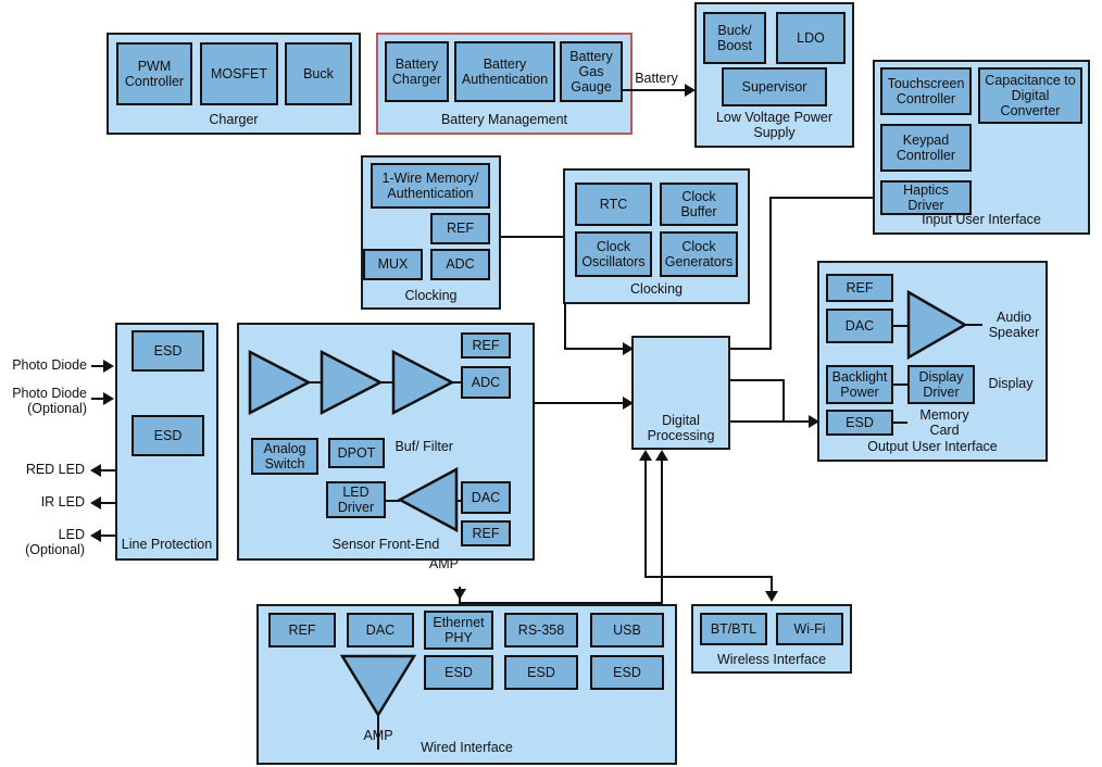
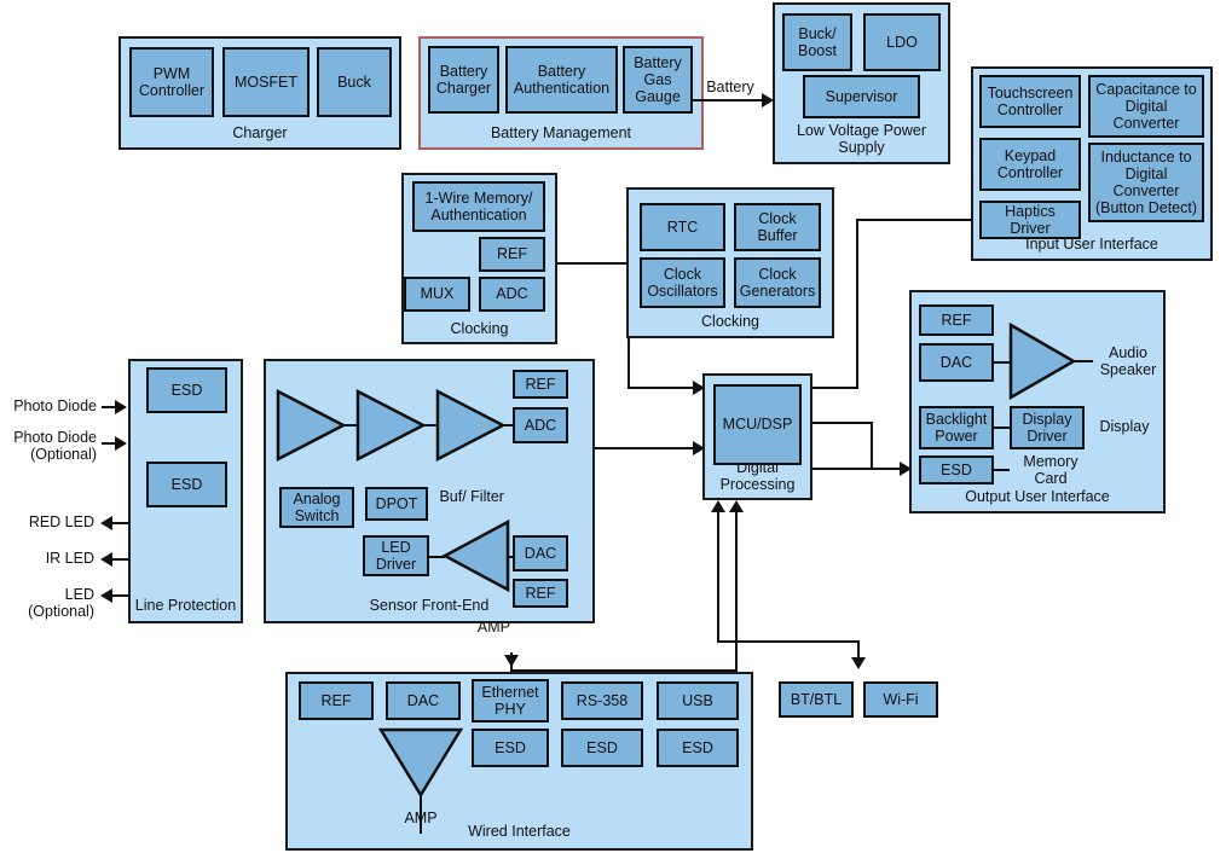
  Charger
  PWM Controller
  MOSFET
  Buck
  Battery Management
  Battery Charger
  Battery Authentication
  Battery Gas Gauge
  Battery
  Low Voltage Power Supply
  Buck/ Boost
  LDO
  Supervisor
  Input User Interface
  Touchscreen Controller
  Capacitance to Digital Converter
  Keypad Controller
+ Inductance to Digital Converter (Button Detect)
  Haptics Driver
  Clocking
  1-Wire Memory/ Authentication
  REF
  MUX
  ADC
  Clocking
  RTC
  Clock Buffer
  Clock Oscillators
  Clock Generators
  Line Protection
  ESD
  ESD
  Photo Diode
  Photo Diode (Optional)
  RED LED
  IR LED
  LED (Optional)
  Sensor Front-End
  Buf/ Filter
  REF
  ADC
  Analog Switch
  DPOT
  LED Driver
  AMP
  DAC
  REF
  Digital Processing
+ MCU/DSP
  Output User Interface
  REF
  DAC
  Audio Speaker
  Backlight Power
  Display Driver
  Display
  ESD
  Memory Card
  Wired Interface
  REF
  DAC
  Ethernet PHY
  RS-358
  USB
  ESD
  ESD
  ESD
- Wireless Interface
  BT/BTL
  Wi-Fi
